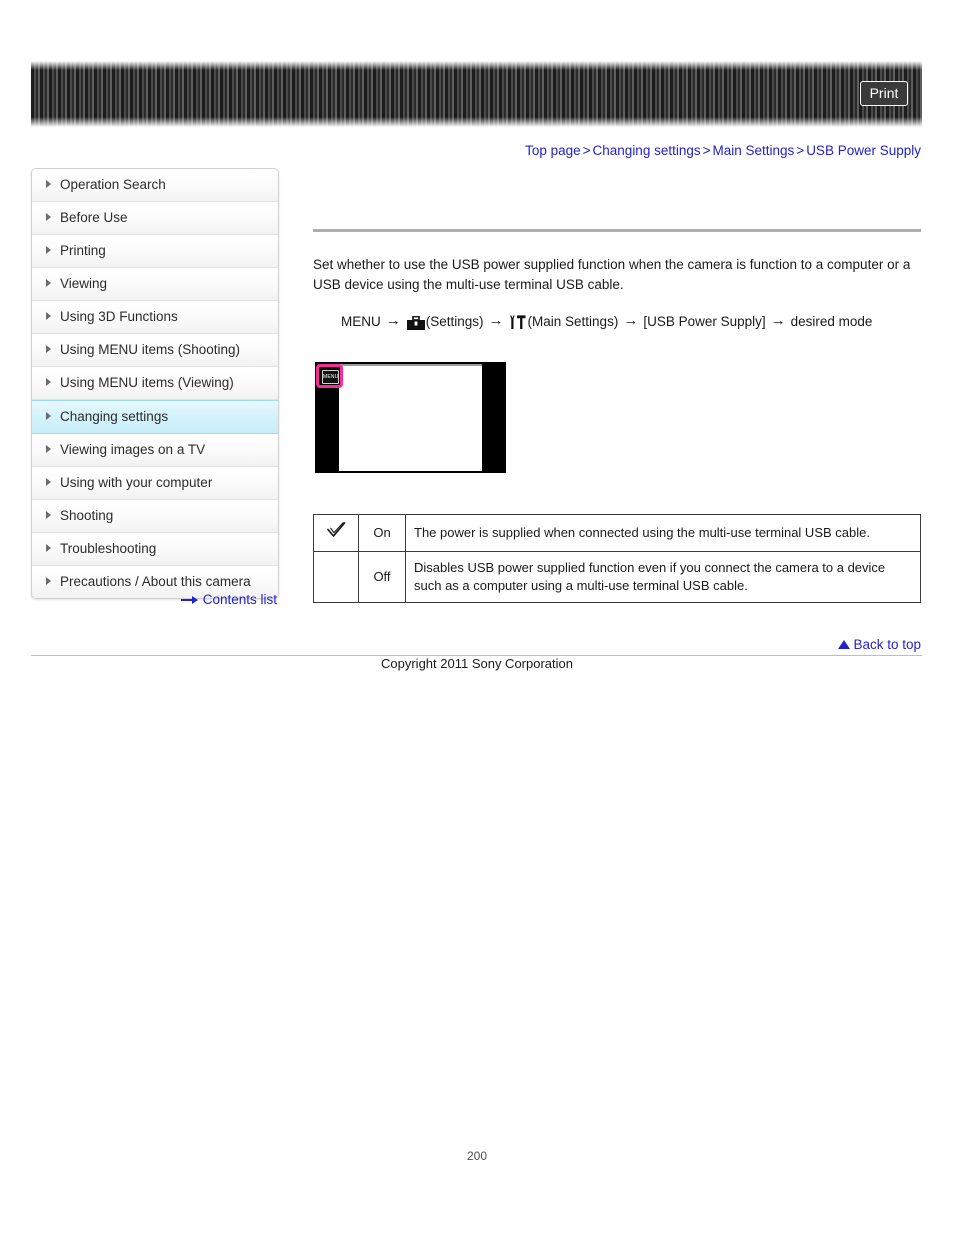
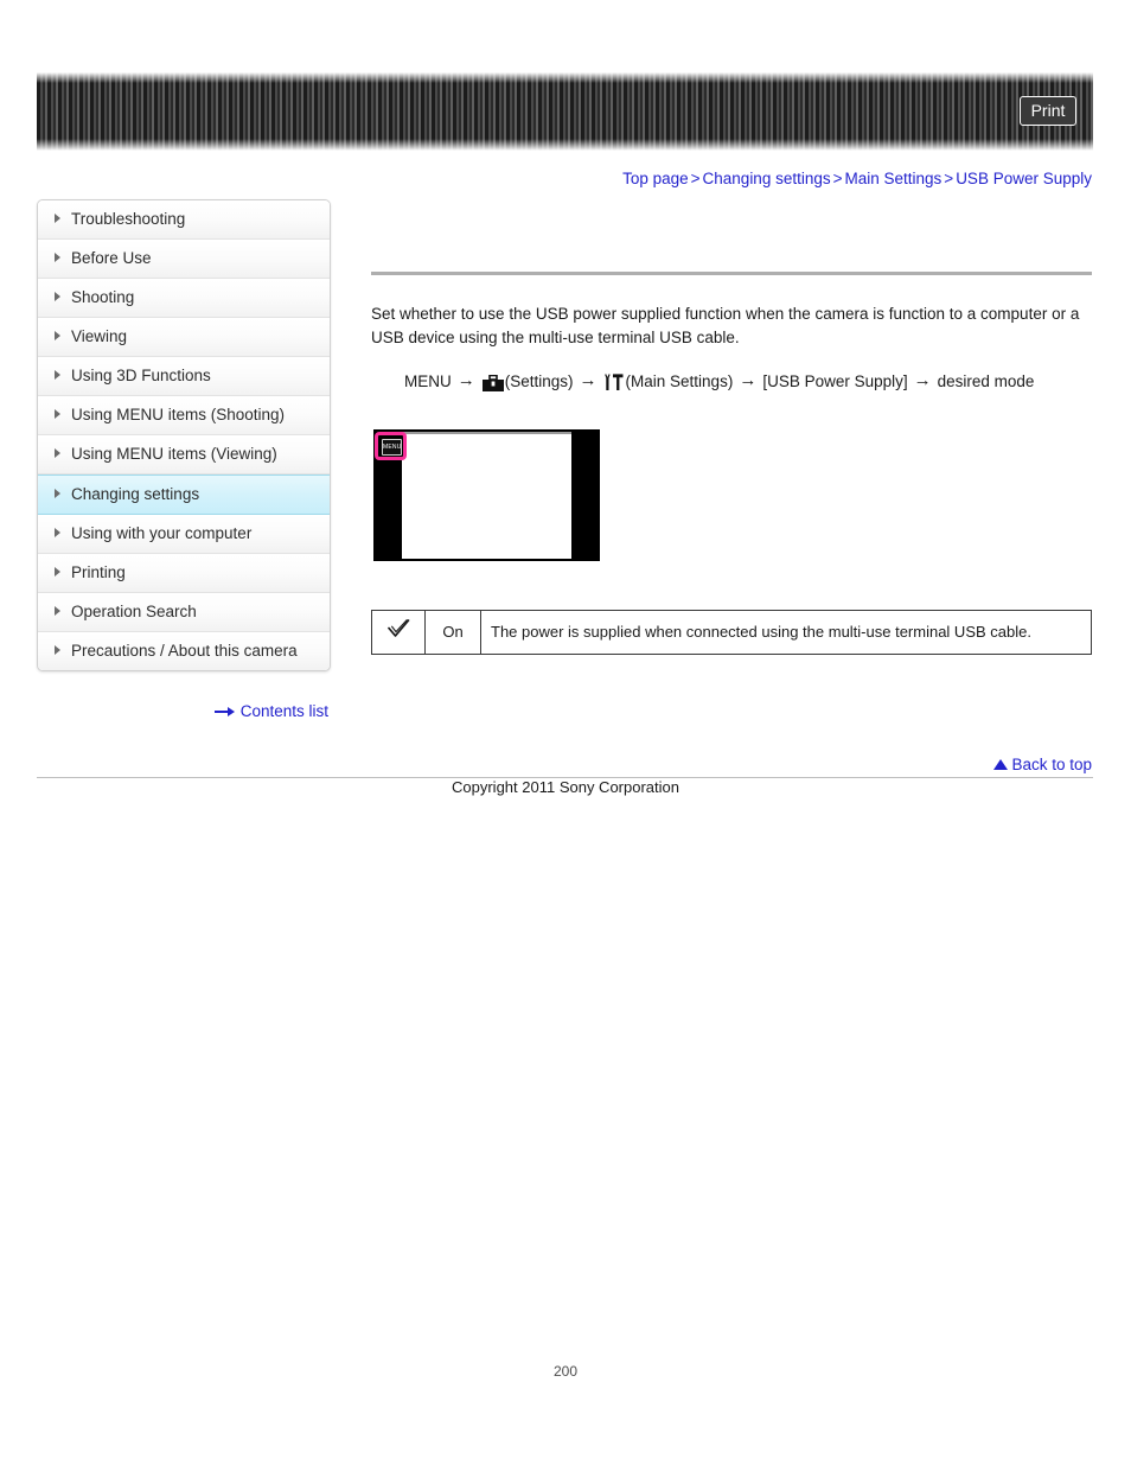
  Print
  Top page > Changing settings > Main Settings > USB Power Supply
- Operation Search
+ Troubleshooting
  Before Use
- Printing
+ Shooting
  Viewing
  Using 3D Functions
  Using MENU items (Shooting)
  Using MENU items (Viewing)
  Changing settings
- Viewing images on a TV
  Using with your computer
- Shooting
+ Printing
- Troubleshooting
+ Operation Search
  Precautions / About this camera
  Contents list
  Set whether to use the USB power supplied function when the camera is function to a computer or a USB device using the multi-use terminal USB cable.
  MENU → (Settings) → (Main Settings) → [USB Power Supply] → desired mode
  	On	The power is supplied when connected using the multi-use terminal USB cable.
- 	Off	Disables USB power supplied function even if you connect the camera to a device such as a computer using a multi-use terminal USB cable.
  Back to top
  Copyright 2011 Sony Corporation
  200
